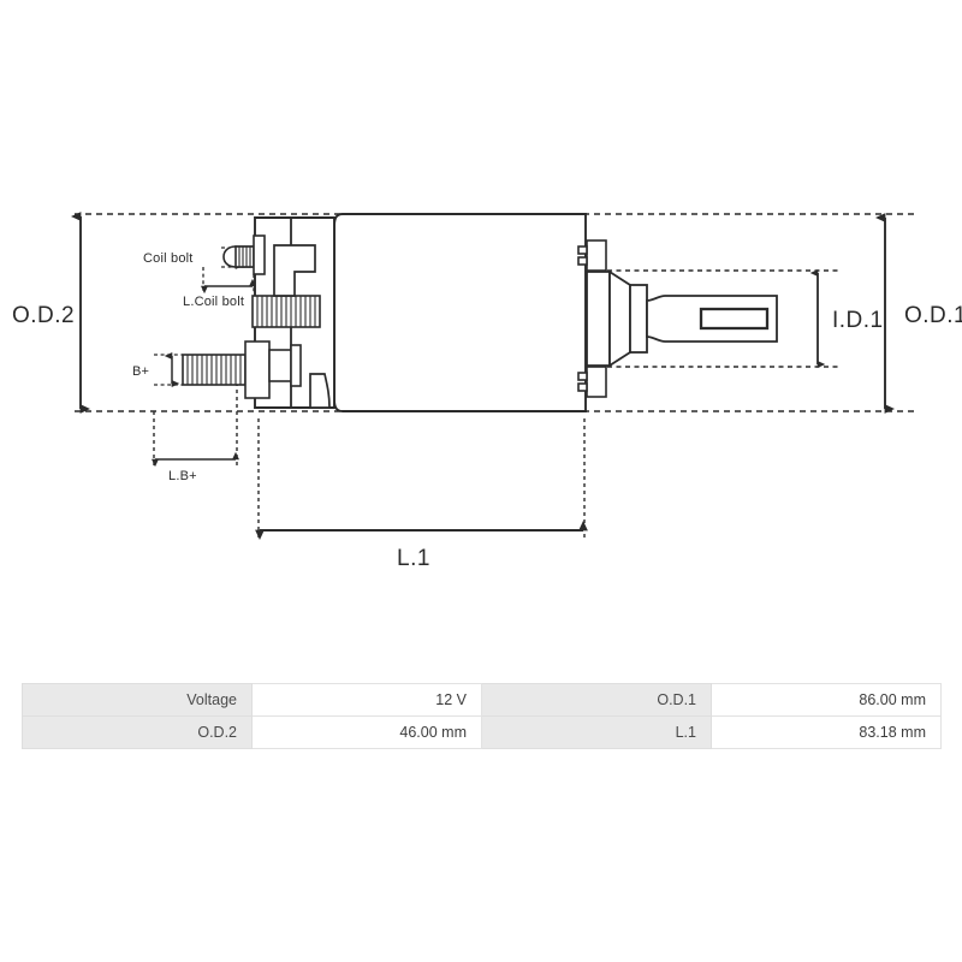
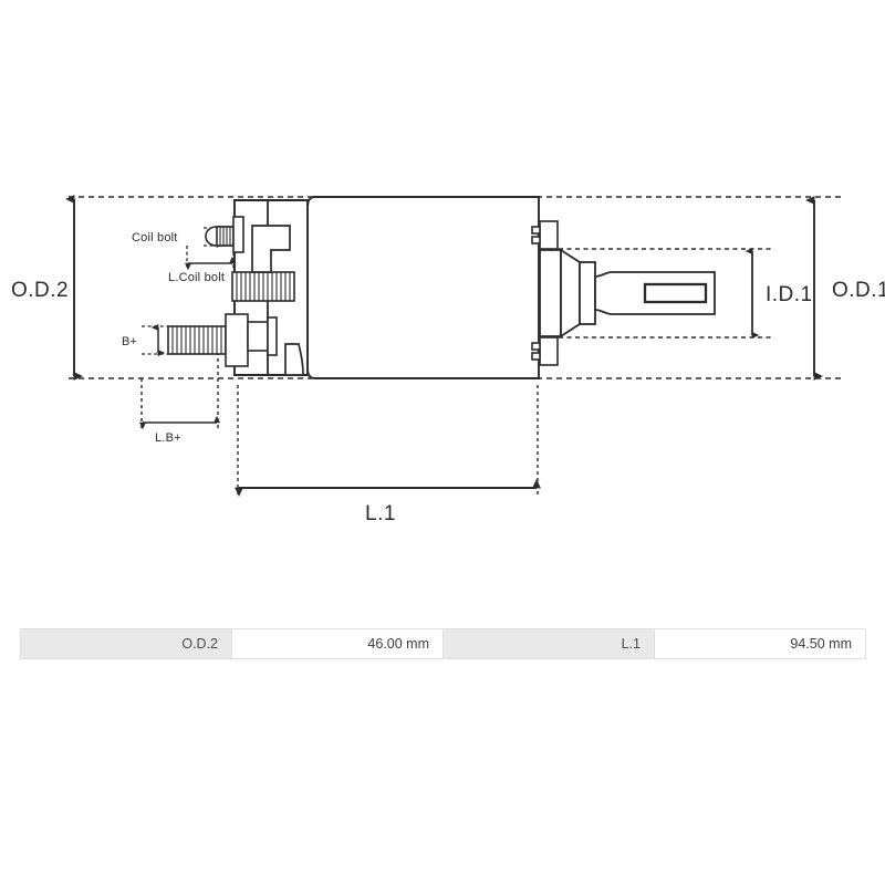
  O.D.2
  O.D.1
  I.D.1
  L.1
  L.B+
  L.Coil bolt
  Coil bolt
  B+
- Voltage	12 V	O.D.1	86.00 mm
- O.D.2	46.00 mm	L.1	83.18 mm
+ O.D.2	46.00 mm	L.1	94.50 mm
